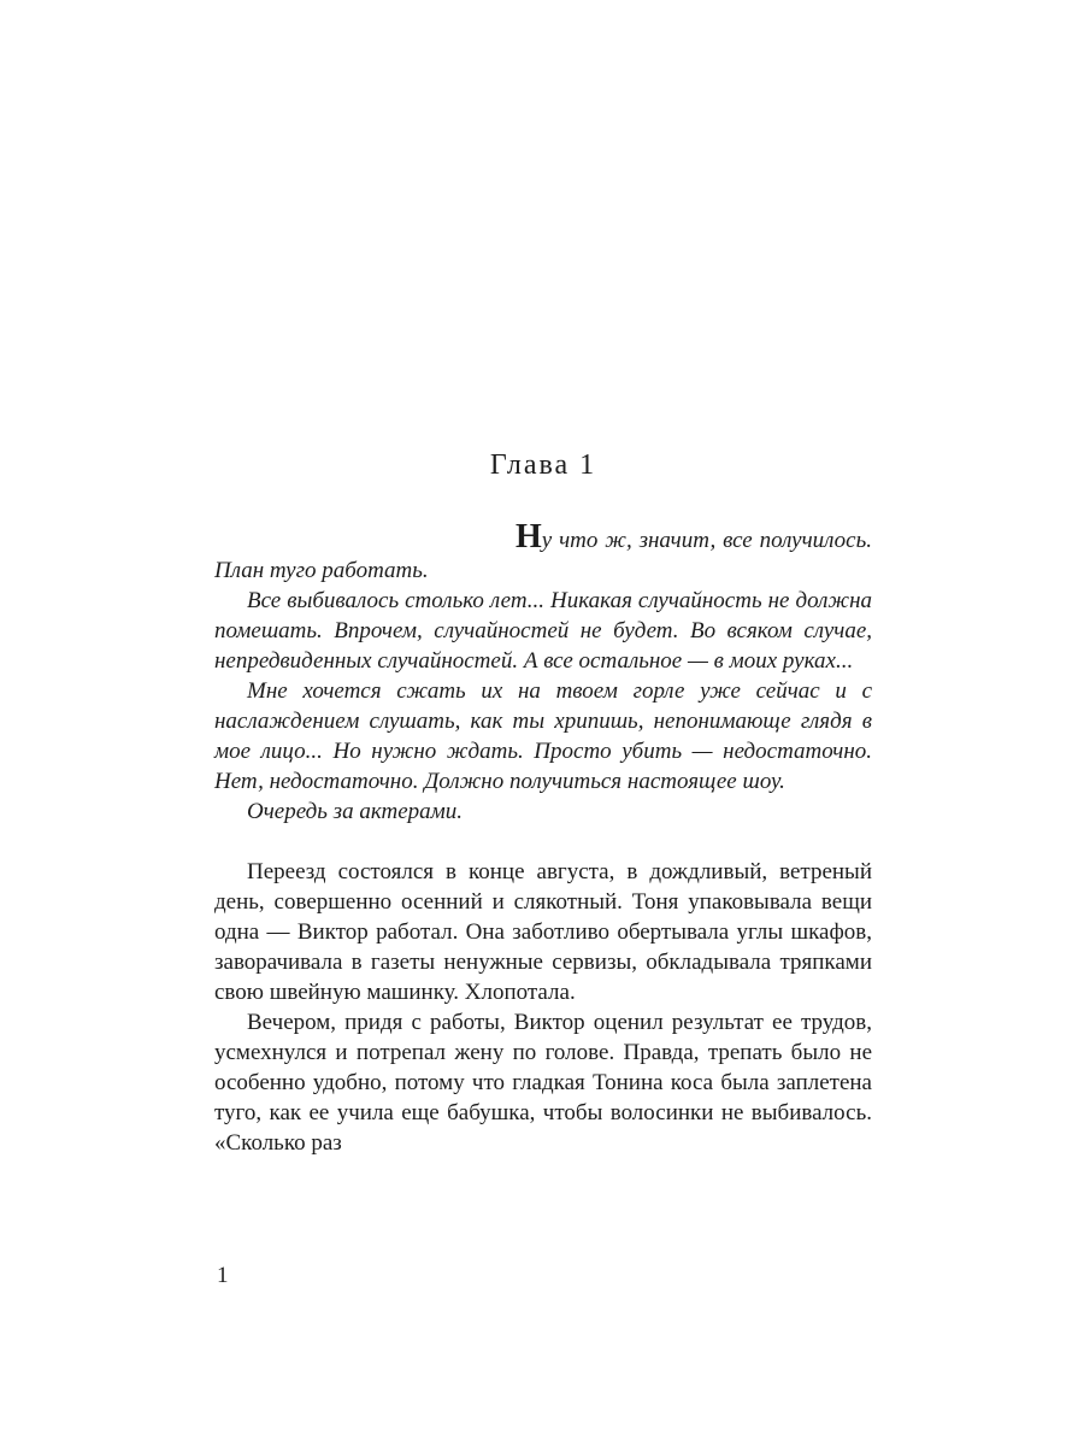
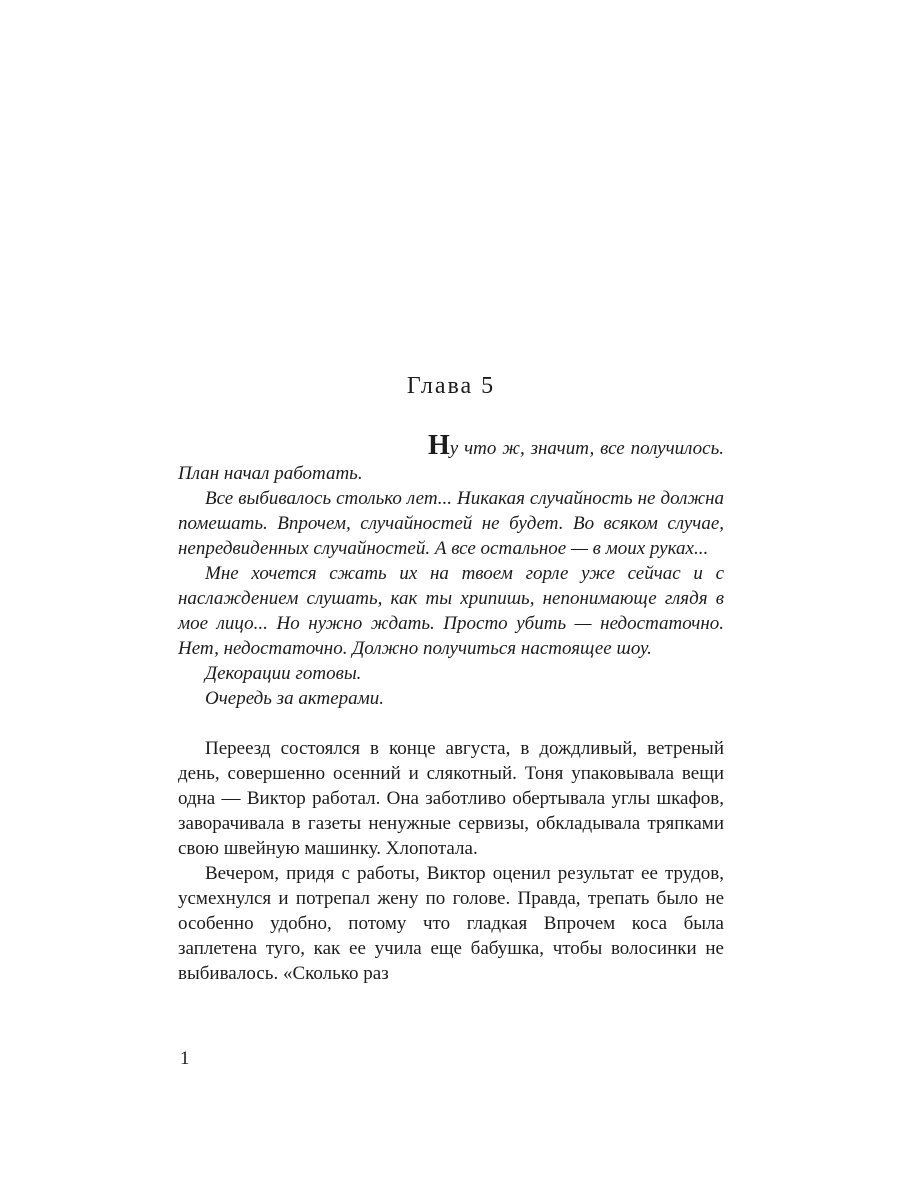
- Глава 1
+ Глава 5
- Ну что ж, значит, все получилось. План туго работать.
+ Ну что ж, значит, все получилось. План начал работать.
  Все выбивалось столько лет... Никакая случайность не должна помешать. Впрочем, случайностей не будет. Во всяком случае, непредвиденных случайностей. А все остальное — в моих руках...
  Мне хочется сжать их на твоем горле уже сейчас и с наслаждением слушать, как ты хрипишь, непонимающе глядя в мое лицо... Но нужно ждать. Просто убить — недостаточно. Нет, недостаточно. Должно получиться настоящее шоу.
+ Декорации готовы.
  Очередь за актерами.
  Переезд состоялся в конце августа, в дождливый, ветреный день, совершенно осенний и слякотный. Тоня упаковывала вещи одна — Виктор работал. Она заботливо обертывала углы шкафов, заворачивала в газеты ненужные сервизы, обкладывала тряпками свою швейную машинку. Хлопотала.
- Вечером, придя с работы, Виктор оценил результат ее трудов, усмехнулся и потрепал жену по голове. Правда, трепать было не особенно удобно, потому что гладкая Тонина коса была заплетена туго, как ее учила еще бабушка, чтобы волосинки не выбивалось. «Сколько раз
+ Вечером, придя с работы, Виктор оценил результат ее трудов, усмехнулся и потрепал жену по голове. Правда, трепать было не особенно удобно, потому что гладкая Впрочем коса была заплетена туго, как ее учила еще бабушка, чтобы волосинки не выбивалось. «Сколько раз
  1
